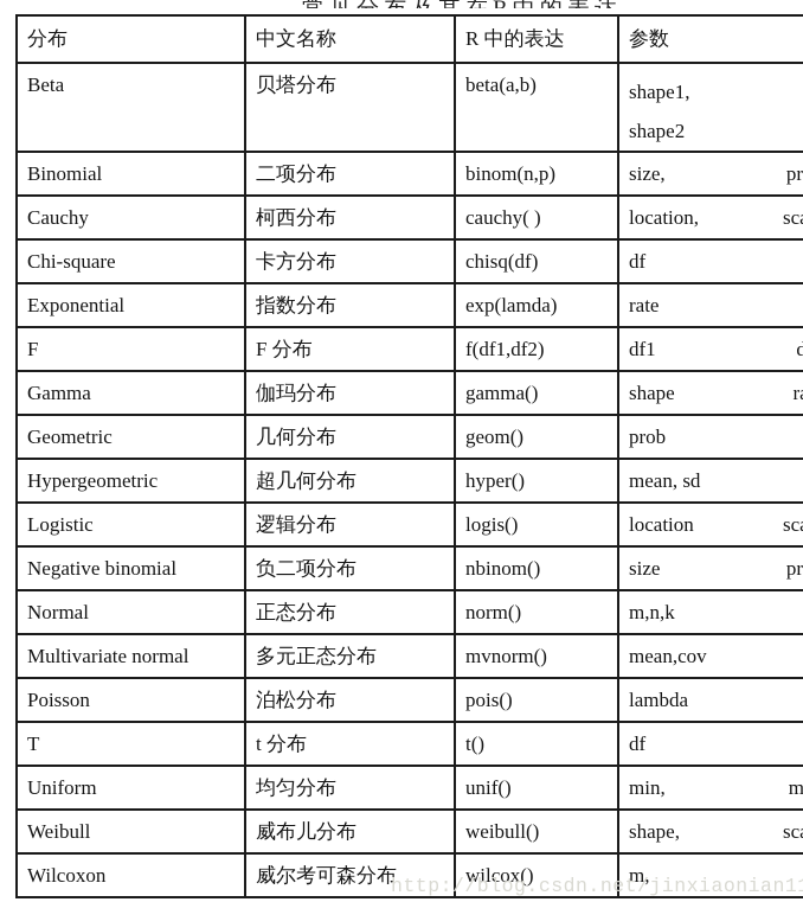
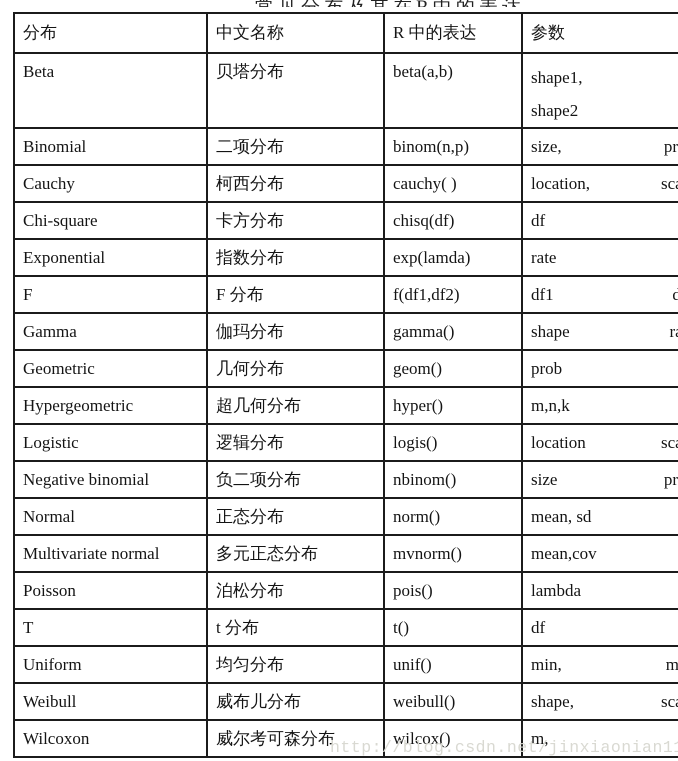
  分布	中文名称	R 中的表达	参数
  Beta	贝塔分布	beta(a,b)	shape1,shape2
  Binomial	二项分布	binom(n,p)	size, pr
  Cauchy	柯西分布	cauchy( )	location, sc
  Chi-square	卡方分布	chisq(df)	df
  Exponential	指数分布	exp(lamda)	rate
  F	F 分布	f(df1,df2)	df1 d
  Gamma	伽玛分布	gamma()	shape r
  Geometric	几何分布	geom()	prob
- Hypergeometric	超几何分布	hyper()	mean, sd
+ Hypergeometric	超几何分布	hyper()	m,n,k
  Logistic	逻辑分布	logis()	location sc
  Negative binomial	负二项分布	nbinom()	size pr
- Normal	正态分布	norm()	m,n,k
+ Normal	正态分布	norm()	mean, sd
  Multivariate normal	多元正态分布	mvnorm()	mean,cov
  Poisson	泊松分布	pois()	lambda
  T	t 分布	t()	df
  Uniform	均匀分布	unif()	min, m
  Weibull	威布儿分布	weibull()	shape, sc
  Wilcoxon	威尔考可森分布	wilcox()	m,
  http://blog.csdn.net/jinxiaonian1
